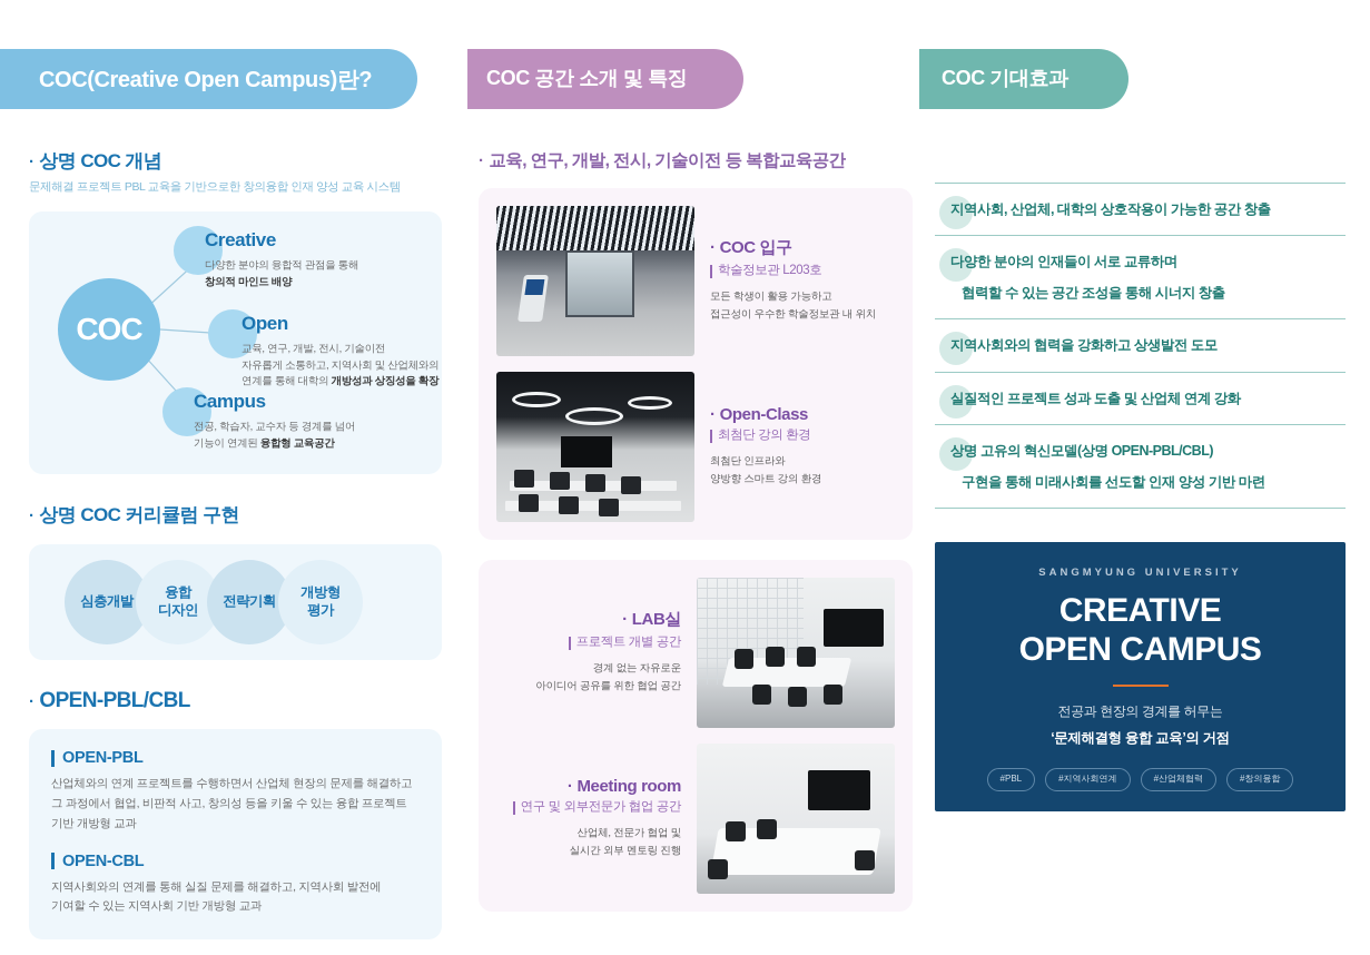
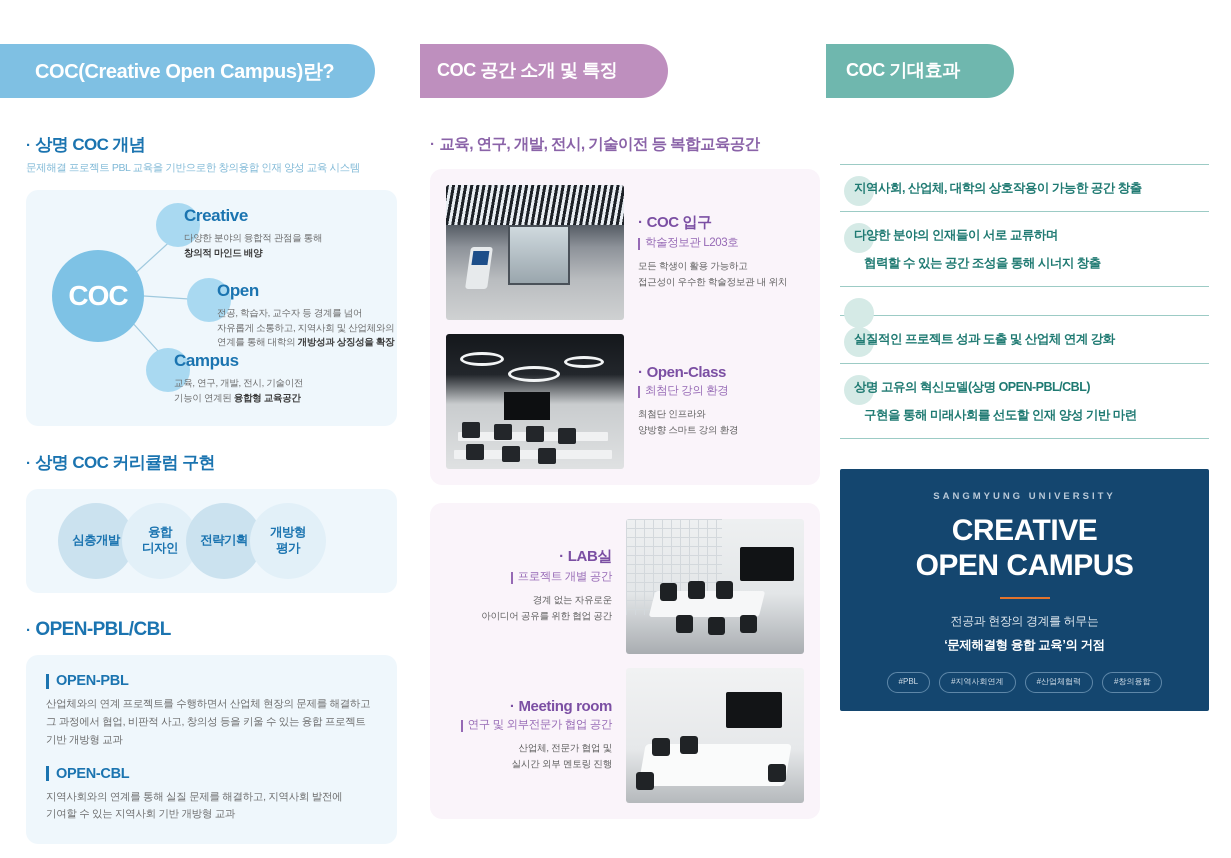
  COC(Creative Open Campus)란?
  ·
  상명 COC 개념
  문제해결 프로젝트 PBL 교육을 기반으로한 창의융합 인재 양성 교육 시스템
  COC
  Creative
  다양한 분야의 융합적 관점을 통해
  창의적 마인드 배양
  Open
- 교육, 연구, 개발, 전시, 기술이전
+ 전공, 학습자, 교수자 등 경계를 넘어
  자유롭게 소통하고, 지역사회 및 산업체와의
  연계를 통해 대학의 개방성과 상징성을 확장
  Campus
- 전공, 학습자, 교수자 등 경계를 넘어
+ 교육, 연구, 개발, 전시, 기술이전
  기능이 연계된 융합형 교육공간
  ·
  상명 COC 커리큘럼 구현
  심층개발
  융합
  디자인
  전략기획
  개방형
  평가
  ·
  OPEN-PBL/CBL
  OPEN-PBL
  산업체와의 연계 프로젝트를 수행하면서 산업체 현장의 문제를 해결하고
  그 과정에서 협업, 비판적 사고, 창의성 등을 키울 수 있는 융합 프로젝트
  기반 개방형 교과
  OPEN-CBL
  지역사회와의 연계를 통해 실질 문제를 해결하고, 지역사회 발전에
  기여할 수 있는 지역사회 기반 개방형 교과
  COC 공간 소개 및 특징
  ·
  교육, 연구, 개발, 전시, 기술이전 등 복합교육공간
  ·
  COC 입구
  학술정보관 L203호
  모든 학생이 활용 가능하고
  접근성이 우수한 학술정보관 내 위치
  ·
  Open-Class
  최첨단 강의 환경
  최첨단 인프라와
  양방향 스마트 강의 환경
  ·
  LAB실
  프로젝트 개별 공간
  경계 없는 자유로운
  아이디어 공유를 위한 협업 공간
  ·
  Meeting room
  연구 및 외부전문가 협업 공간
  산업체, 전문가 협업 및
  실시간 외부 멘토링 진행
  COC 기대효과
  지역사회, 산업체, 대학의 상호작용이 가능한 공간 창출
  다양한 분야의 인재들이 서로 교류하며
  협력할 수 있는 공간 조성을 통해 시너지 창출
- 지역사회와의 협력을 강화하고 상생발전 도모
  실질적인 프로젝트 성과 도출 및 산업체 연계 강화
  상명 고유의 혁신모델(상명 OPEN-PBL/CBL)
  구현을 통해 미래사회를 선도할 인재 양성 기반 마련
  SANGMYUNG UNIVERSITY
  CREATIVE
  OPEN CAMPUS
  전공과 현장의 경계를 허무는
  ‘문제해결형 융합 교육’의 거점
  #PBL
  #지역사회연계
  #산업체협력
  #창의융합
